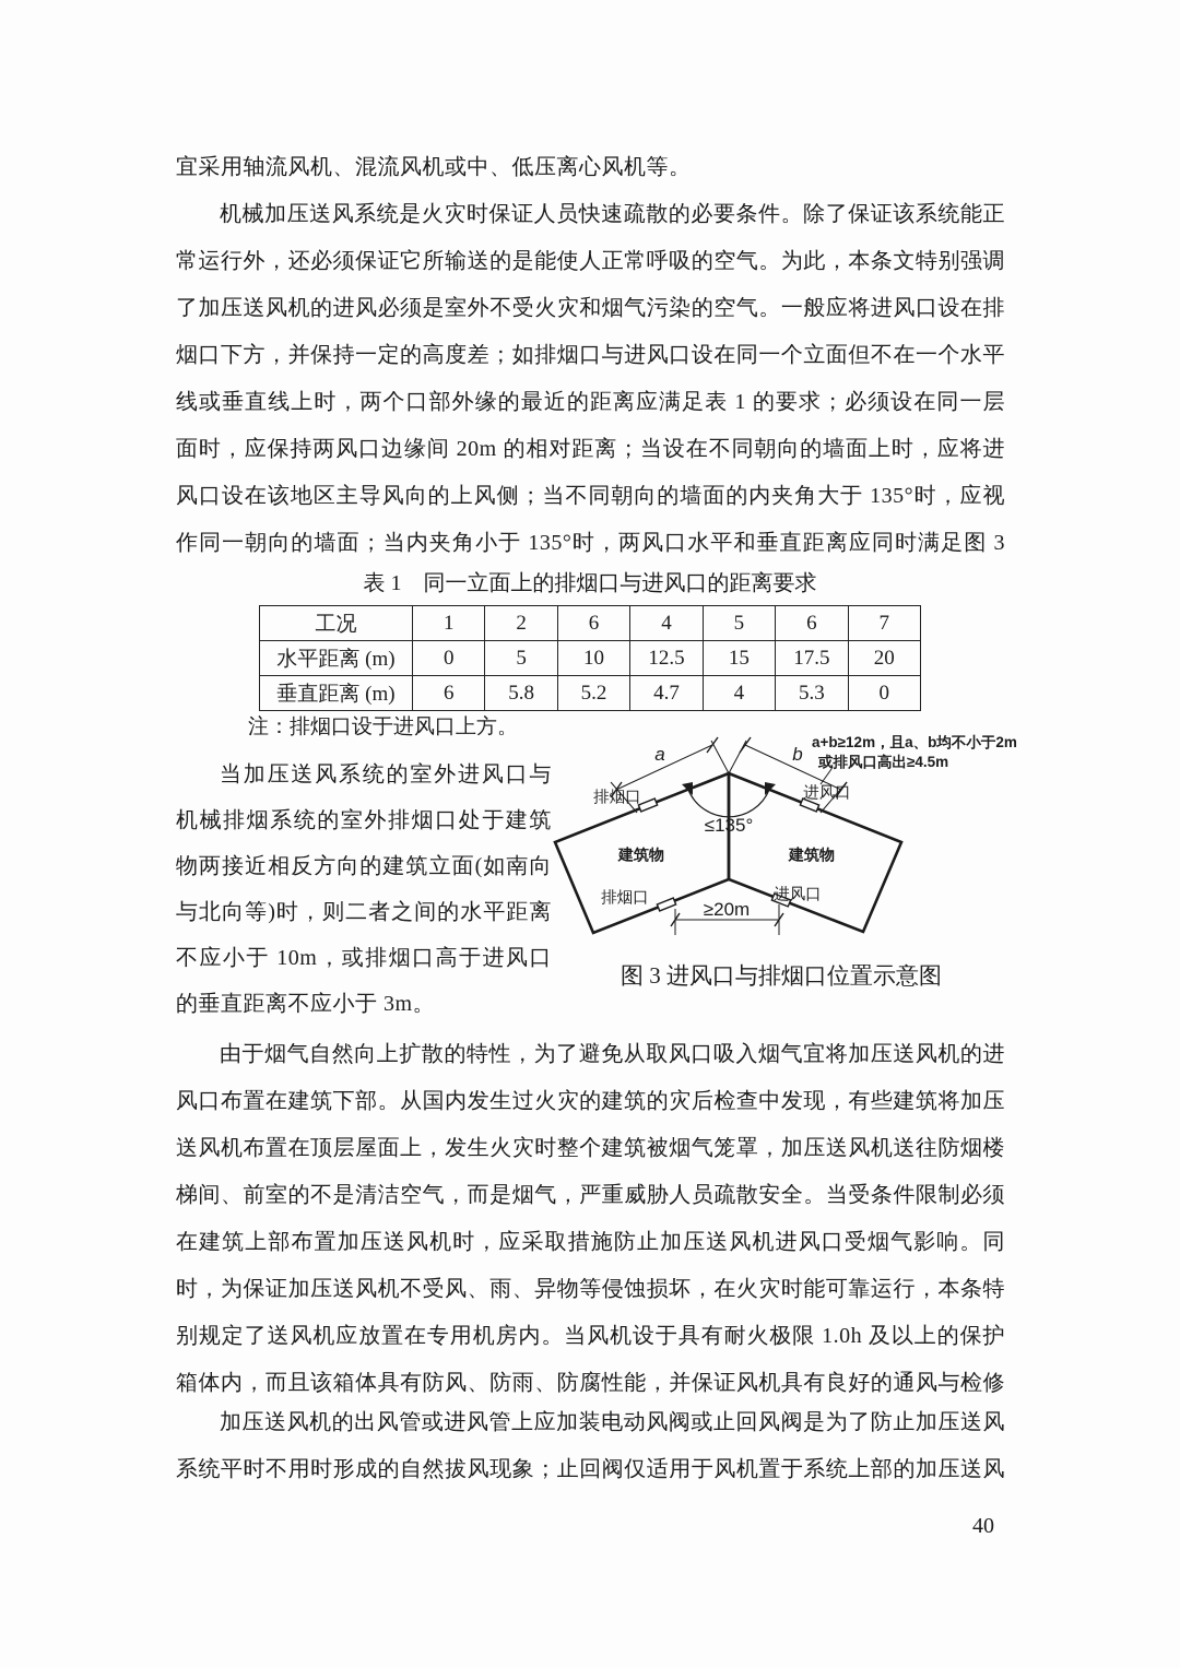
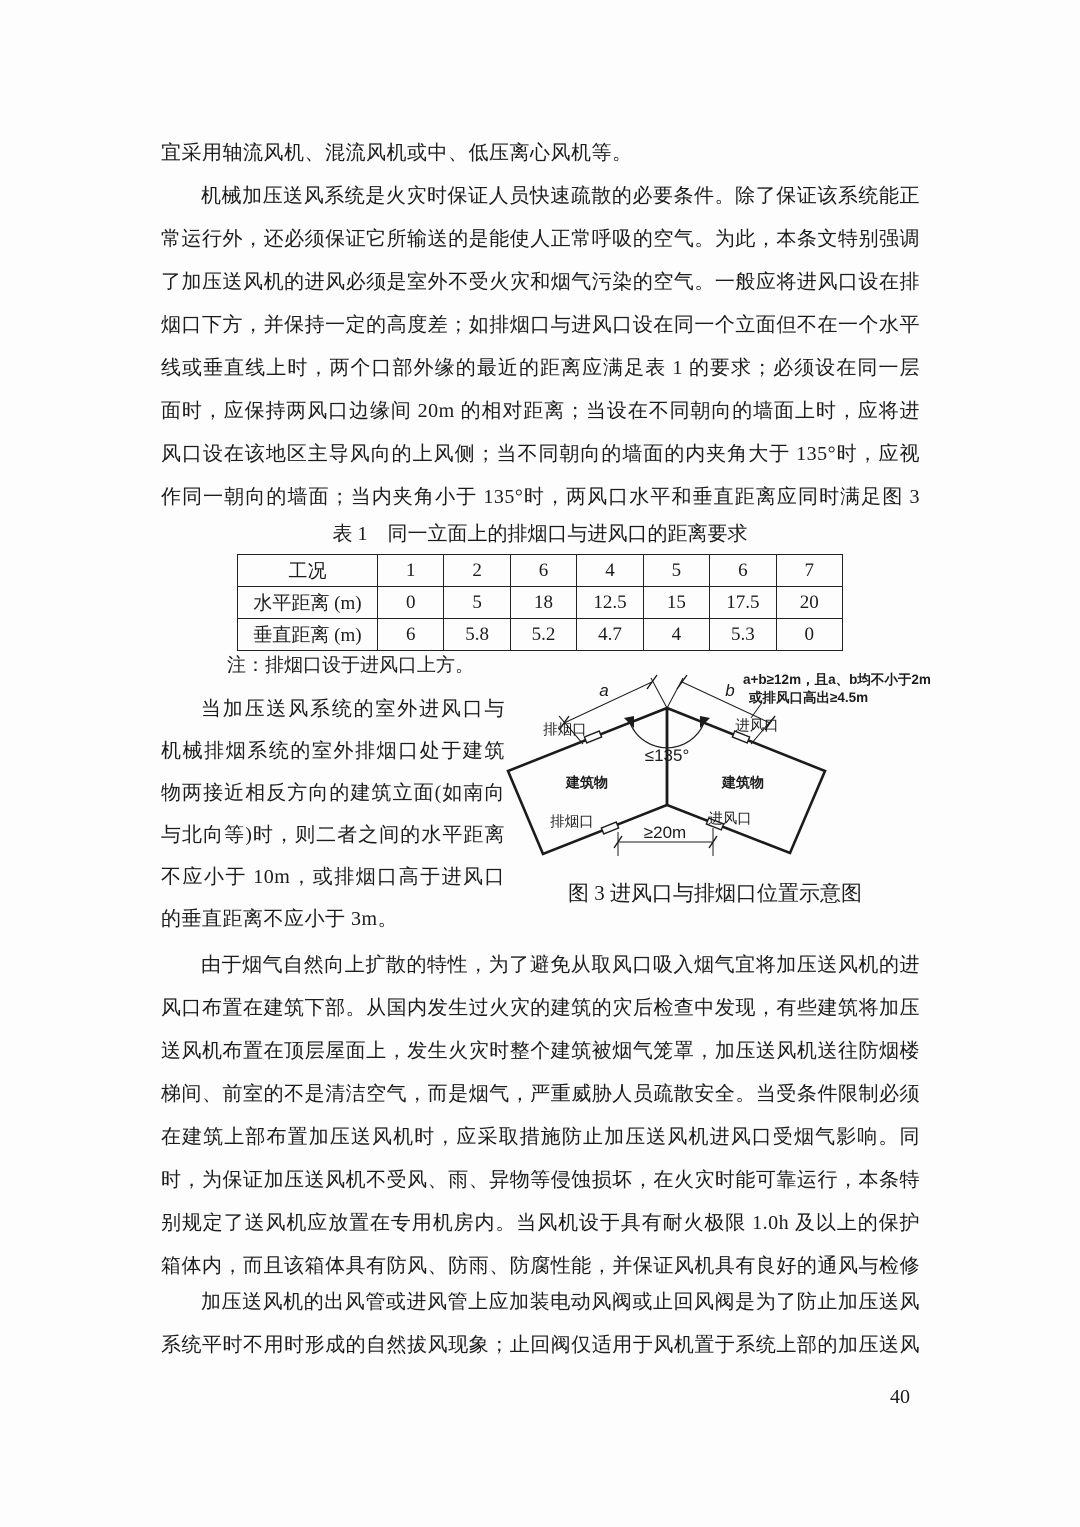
  宜采用轴流风机、混流风机或中、低压离心风机等。
  机械加压送风系统是火灾时保证人员快速疏散的必要条件。除了保证该系统能正常运行外，还必须保证它所输送的是能使人正常呼吸的空气。为此，本条文特别强调了加压送风机的进风必须是室外不受火灾和烟气污染的空气。一般应将进风口设在排烟口下方，并保持一定的高度差；如排烟口与进风口设在同一个立面但不在一个水平线或垂直线上时，两个口部外缘的最近的距离应满足表 1 的要求；必须设在同一层面时，应保持两风口边缘间 20m 的相对距离；当设在不同朝向的墙面上时，应将进风口设在该地区主导风向的上风侧；当不同朝向的墙面的内夹角大于 135°时，应视作同一朝向的墙面；当内夹角小于 135°时，两风口水平和垂直距离应同时满足图 3
  表 1 同一立面上的排烟口与进风口的距离要求
  工况	1	2	6	4	5	6	7
- 水平距离 (m)	0	5	10	12.5	15	17.5	20
+ 水平距离 (m)	0	5	18	12.5	15	17.5	20
  垂直距离 (m)	6	5.8	5.2	4.7	4	5.3	0
  注：排烟口设于进风口上方。
  当加压送风系统的室外进风口与机械排烟系统的室外排烟口处于建筑物两接近相反方向的建筑立面(如南向与北向等)时，则二者之间的水平距离不应小于 10m，或排烟口高于进风口的垂直距离不应小于 3m。
  a
  b
  a+b≥12m，且a、b均不小于2m
  或排风口高出≥4.5m
  排烟口
  进风口
  ≤135°
  建筑物
  建筑物
  排烟口
  进风口
  ≥20m
  图 3 进风口与排烟口位置示意图
  由于烟气自然向上扩散的特性，为了避免从取风口吸入烟气宜将加压送风机的进风口布置在建筑下部。从国内发生过火灾的建筑的灾后检查中发现，有些建筑将加压送风机布置在顶层屋面上，发生火灾时整个建筑被烟气笼罩，加压送风机送往防烟楼梯间、前室的不是清洁空气，而是烟气，严重威胁人员疏散安全。当受条件限制必须在建筑上部布置加压送风机时，应采取措施防止加压送风机进风口受烟气影响。同时，为保证加压送风机不受风、雨、异物等侵蚀损坏，在火灾时能可靠运行，本条特别规定了送风机应放置在专用机房内。当风机设于具有耐火极限 1.0h 及以上的保护箱体内，而且该箱体具有防风、防雨、防腐性能，并保证风机具有良好的通风与检修
  加压送风机的出风管或进风管上应加装电动风阀或止回风阀是为了防止加压送风系统平时不用时形成的自然拔风现象；止回阀仅适用于风机置于系统上部的加压送风
  40
